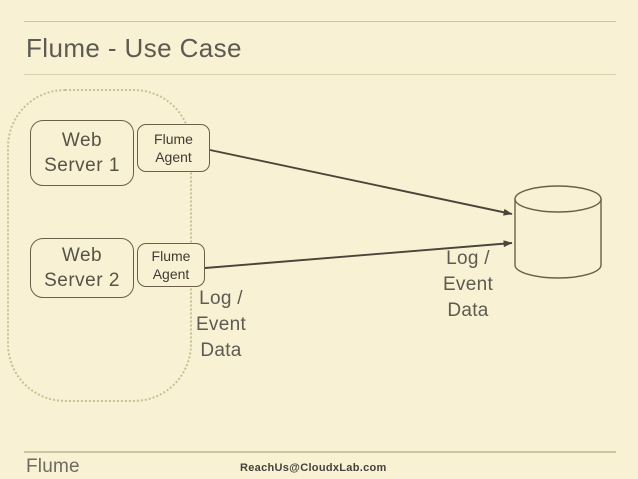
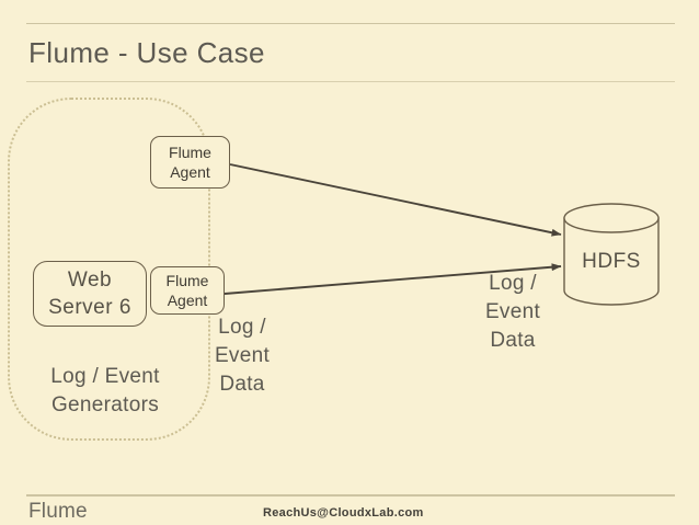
  Flume - Use Case
- Web Server 1
  Flume Agent
- Web Server 2
+ Web Server 6
  Flume Agent
+ HDFS
+ Log / Event
+ Generators
  Log /
  Event
  Data
  Log /
  Event
  Data
  Flume
  ReachUs@CloudxLab.com
